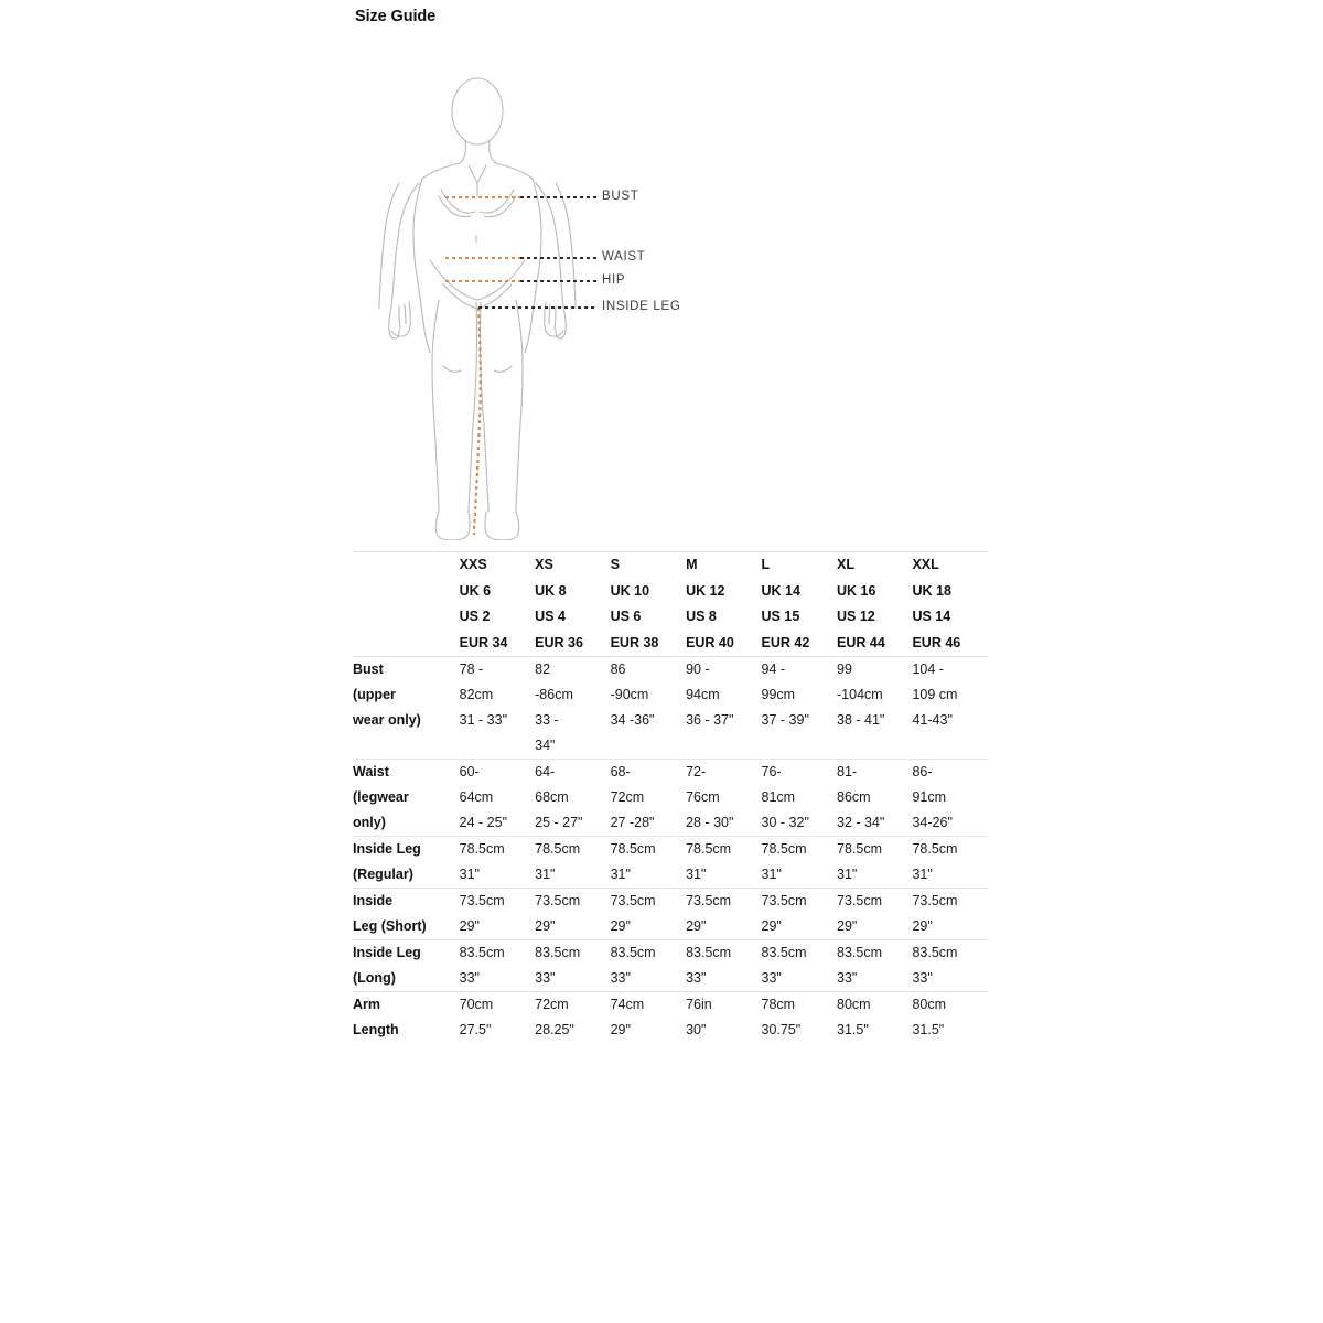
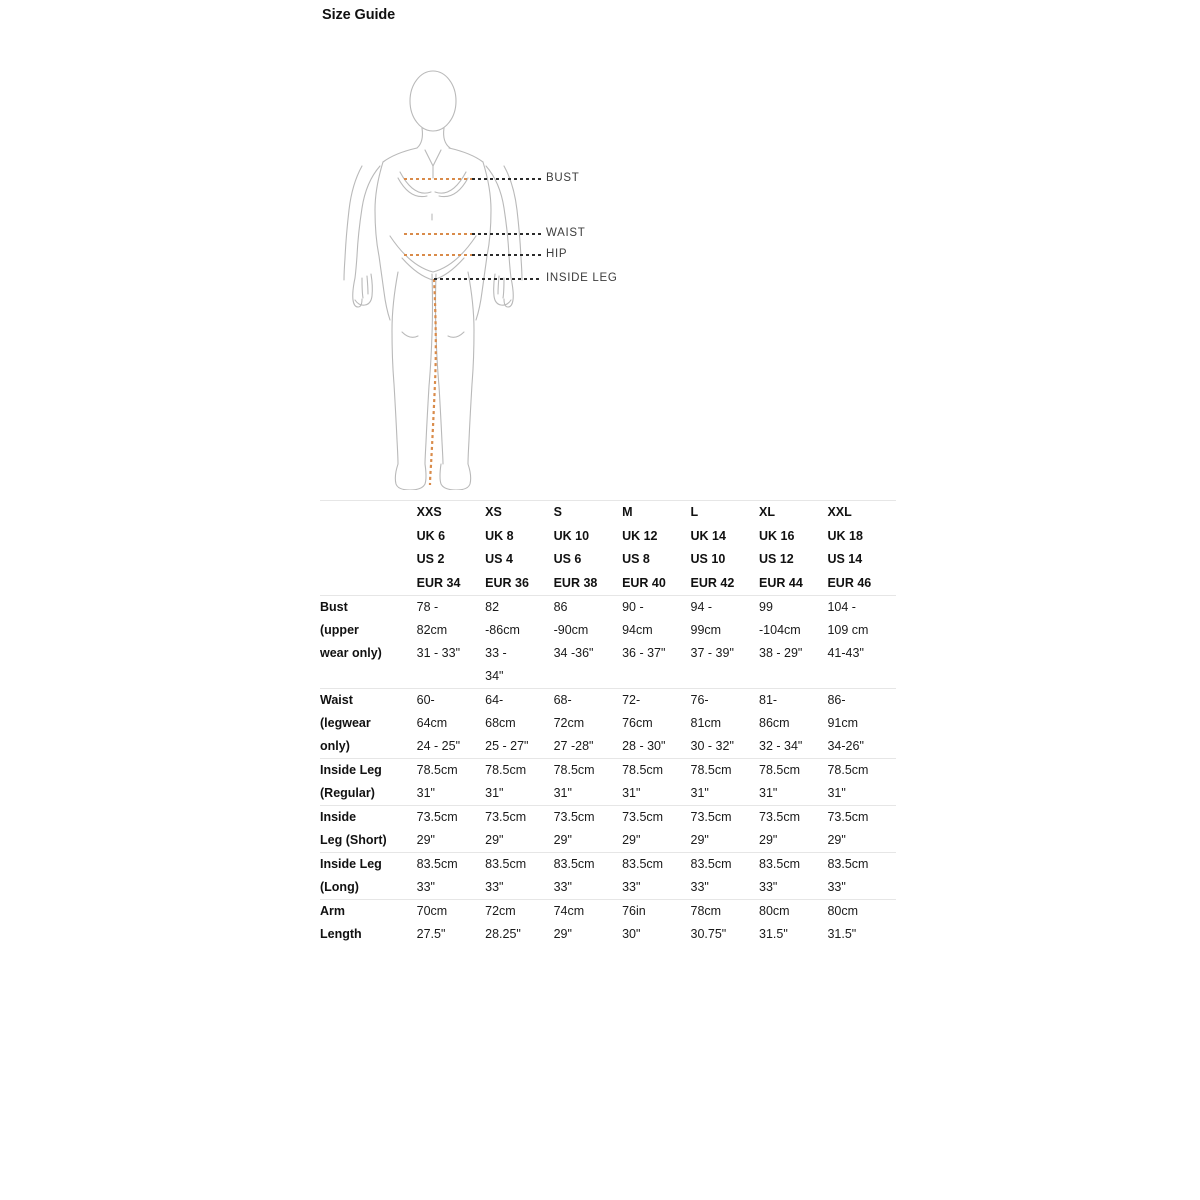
  Size Guide
  BUST
  WAIST
  HIP
  INSIDE LEG
- 	XXSUK 6US 2EUR 34	XSUK 8US 4EUR 36	SUK 10US 6EUR 38	MUK 12US 8EUR 40	LUK 14US 15EUR 42	XLUK 16US 12EUR 44	XXLUK 18US 14EUR 46
+ 	XXSUK 6US 2EUR 34	XSUK 8US 4EUR 36	SUK 10US 6EUR 38	MUK 12US 8EUR 40	LUK 14US 10EUR 42	XLUK 16US 12EUR 44	XXLUK 18US 14EUR 46
- Bust(upperwear only)	78 -82cm31 - 33"	82-86cm33 -34"	86-90cm34 -36"	90 -94cm36 - 37"	94 -99cm37 - 39"	99-104cm38 - 41"	104 -109 cm41-43"
+ Bust(upperwear only)	78 -82cm31 - 33"	82-86cm33 -34"	86-90cm34 -36"	90 -94cm36 - 37"	94 -99cm37 - 39"	99-104cm38 - 29"	104 -109 cm41-43"
  Waist(legwearonly)	60-64cm24 - 25"	64-68cm25 - 27"	68-72cm27 -28"	72-76cm28 - 30"	76-81cm30 - 32"	81-86cm32 - 34"	86-91cm34-26"
  Inside Leg(Regular)	78.5cm31"	78.5cm31"	78.5cm31"	78.5cm31"	78.5cm31"	78.5cm31"	78.5cm31"
  InsideLeg (Short)	73.5cm29"	73.5cm29"	73.5cm29"	73.5cm29"	73.5cm29"	73.5cm29"	73.5cm29"
  Inside Leg(Long)	83.5cm33"	83.5cm33"	83.5cm33"	83.5cm33"	83.5cm33"	83.5cm33"	83.5cm33"
  ArmLength	70cm27.5"	72cm28.25"	74cm29"	76in30"	78cm30.75"	80cm31.5"	80cm31.5"
